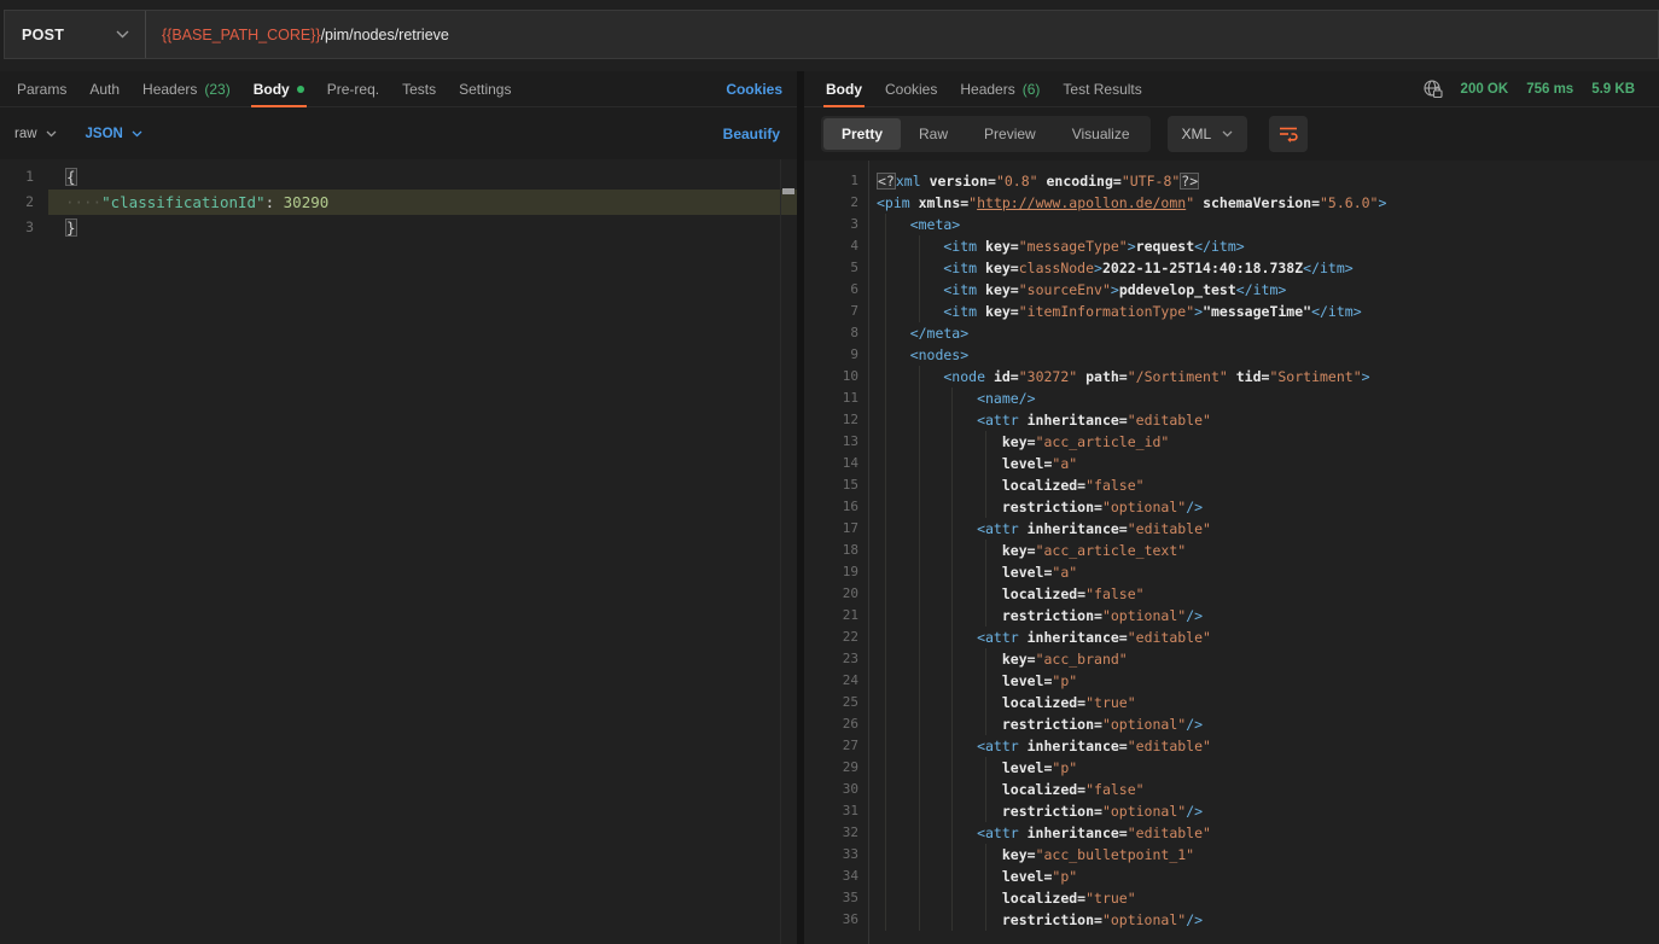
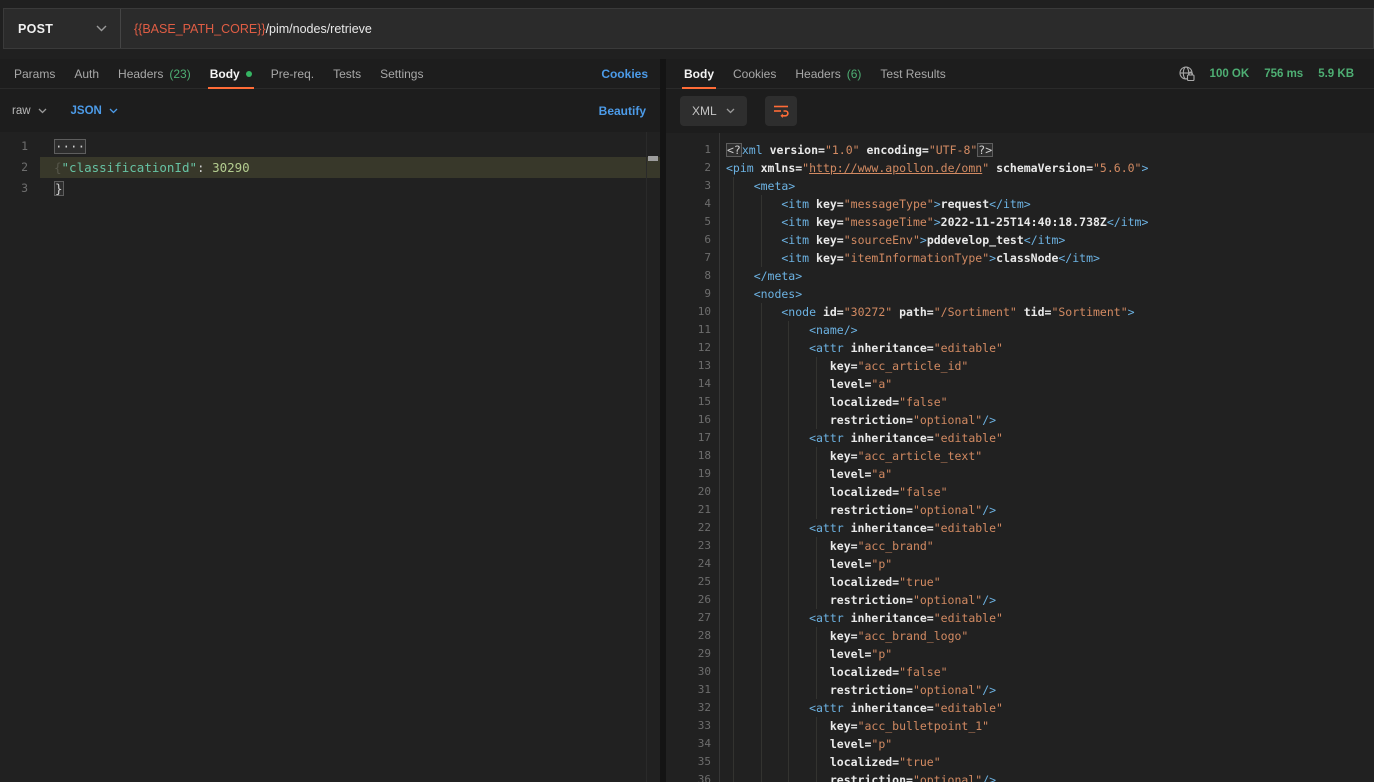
  POST
  {{BASE_PATH_CORE}}
  /pim/nodes/retrieve
  Params
  Auth
  Headers
  (23)
  Body
  Pre-req.
  Tests
  Settings
  Cookies
  raw
  JSON
  Beautify
  1
- {
+ ····
  2
- ····"classificationId": 30290
+ {"classificationId": 30290
  3
  }
  Body
  Cookies
  Headers
  (6)
  Test Results
- 200 OK
+ 100 OK
  756 ms
  5.9 KB
- Pretty
- Raw
- Preview
- Visualize
  XML
  1
- <?xml version="0.8" encoding="UTF-8"?>
+ <?xml version="1.0" encoding="UTF-8"?>
  2
  <pim xmlns="http://www.apollon.de/omn" schemaVersion="5.6.0">
  3
  <meta>
  4
  <itm key="messageType">request</itm>
  5
- <itm key=classNode>2022-11-25T14:40:18.738Z</itm>
+ <itm key="messageTime">2022-11-25T14:40:18.738Z</itm>
  6
  <itm key="sourceEnv">pddevelop_test</itm>
  7
- <itm key="itemInformationType">"messageTime"</itm>
+ <itm key="itemInformationType">classNode</itm>
  8
  </meta>
  9
  <nodes>
  10
  <node id="30272" path="/Sortiment" tid="Sortiment">
  11
  <name/>
  12
  <attr inheritance="editable"
  13
  key="acc_article_id"
  14
  level="a"
  15
  localized="false"
  16
  restriction="optional"/>
  17
  <attr inheritance="editable"
  18
  key="acc_article_text"
  19
  level="a"
  20
  localized="false"
  21
  restriction="optional"/>
  22
  <attr inheritance="editable"
  23
  key="acc_brand"
  24
  level="p"
  25
  localized="true"
  26
  restriction="optional"/>
  27
  <attr inheritance="editable"
+ 28
+ key="acc_brand_logo"
  29
  level="p"
  30
  localized="false"
  31
  restriction="optional"/>
  32
  <attr inheritance="editable"
  33
  key="acc_bulletpoint_1"
  34
  level="p"
  35
  localized="true"
  36
  restriction="optional"/>
